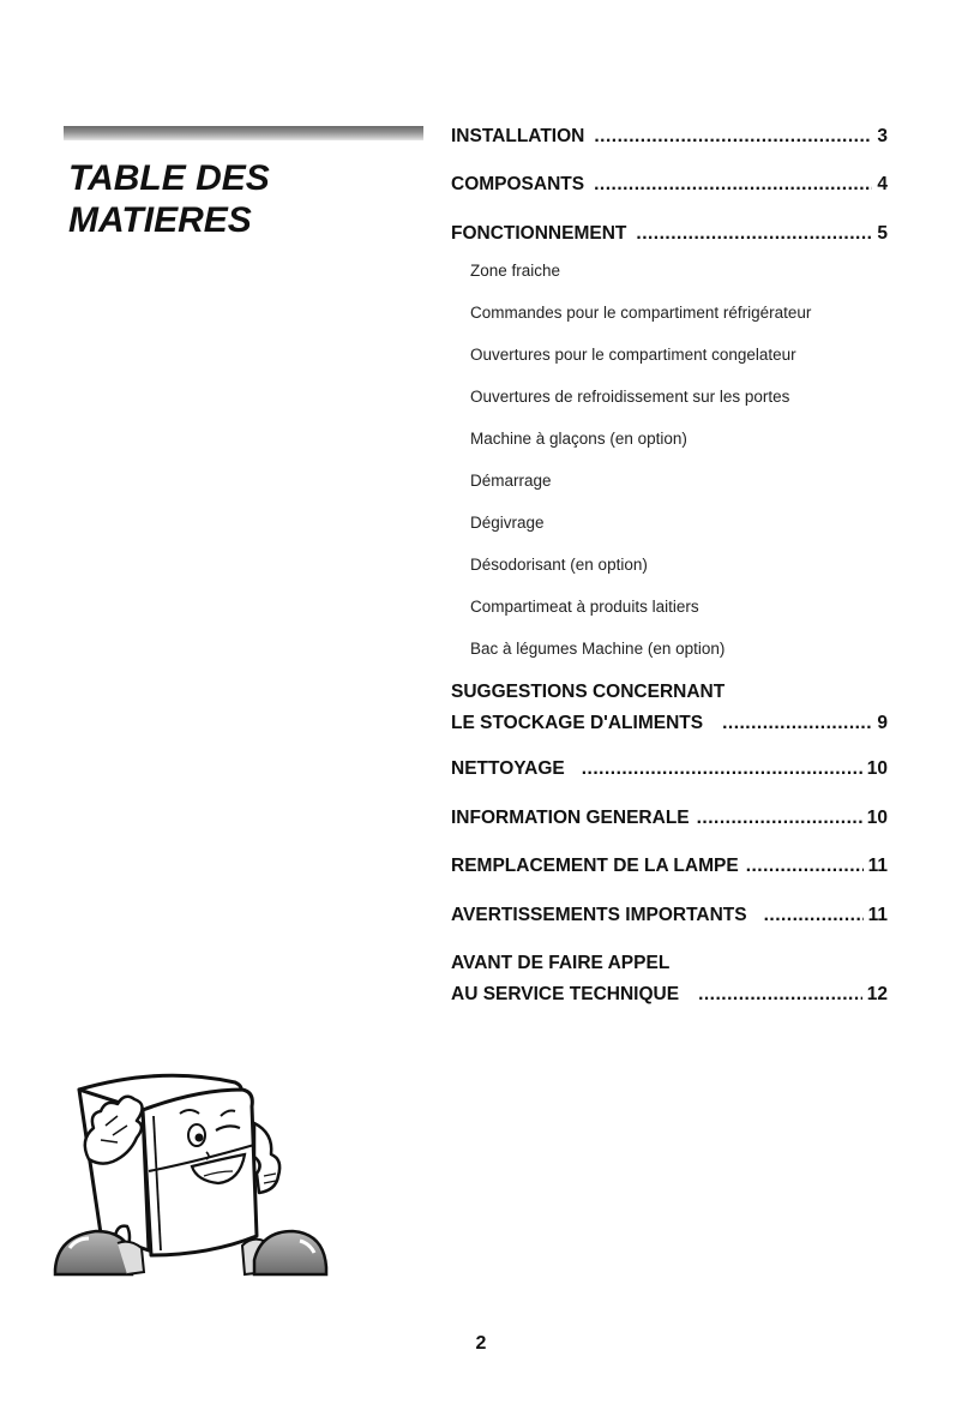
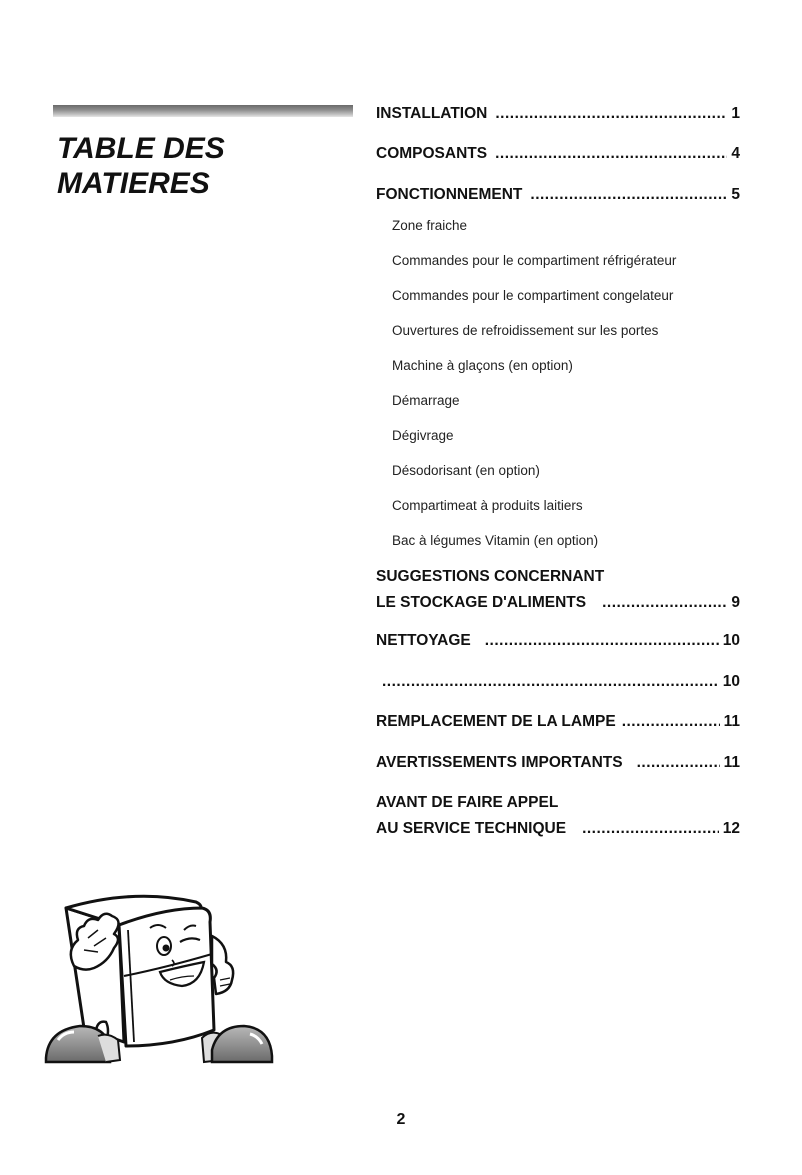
  TABLE DES
  MATIERES
  INSTALLATION
- 3
+ 1
  COMPOSANTS
  4
  FONCTIONNEMENT
  5
  Zone fraiche
  Commandes pour le compartiment réfrigérateur
- Ouvertures pour le compartiment congelateur
+ Commandes pour le compartiment congelateur
  Ouvertures de refroidissement sur les portes
  Machine à glaçons (en option)
  Démarrage
  Dégivrage
  Désodorisant (en option)
  Compartimeat à produits laitiers
- Bac à légumes Machine (en option)
+ Bac à légumes Vitamin (en option)
  SUGGESTIONS CONCERNANT
  LE STOCKAGE D'ALIMENTS
  9
  NETTOYAGE
  10
- INFORMATION GENERALE
  10
  REMPLACEMENT DE LA LAMPE
  11
  AVERTISSEMENTS IMPORTANTS
  11
  AVANT DE FAIRE APPEL
  AU SERVICE TECHNIQUE
  12
  2
